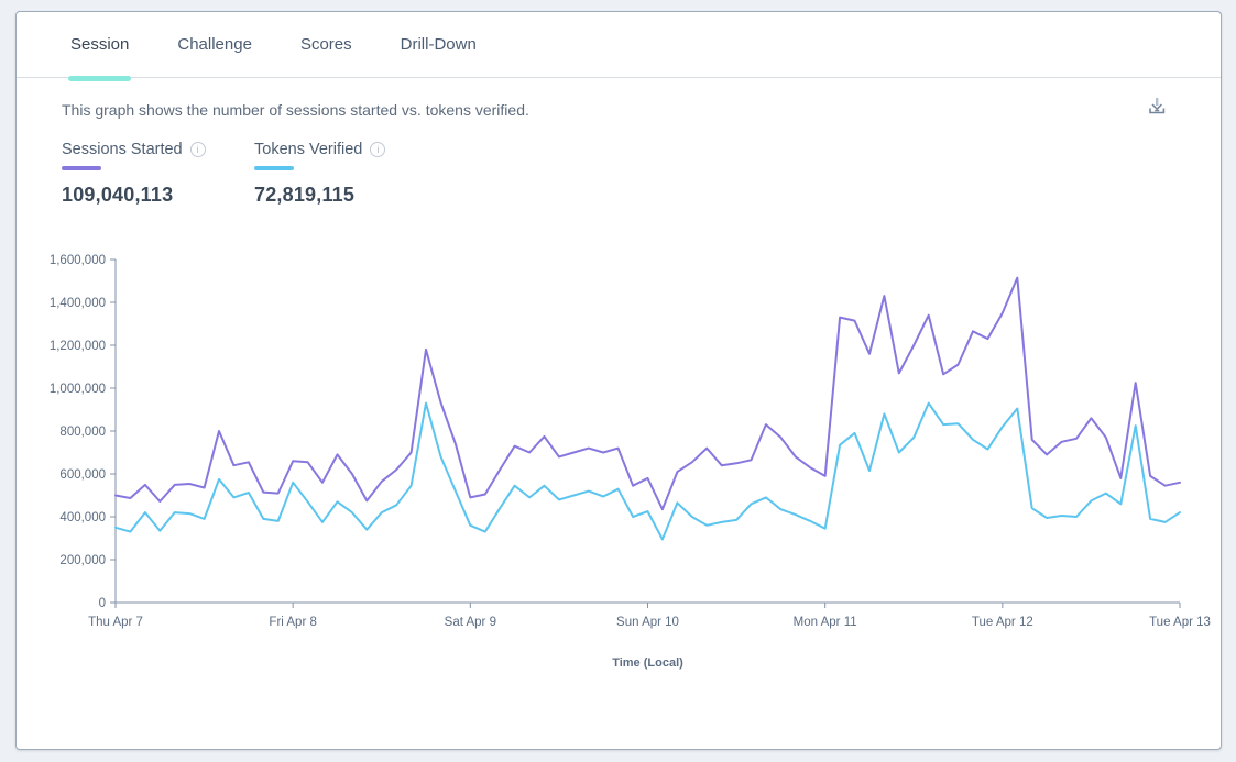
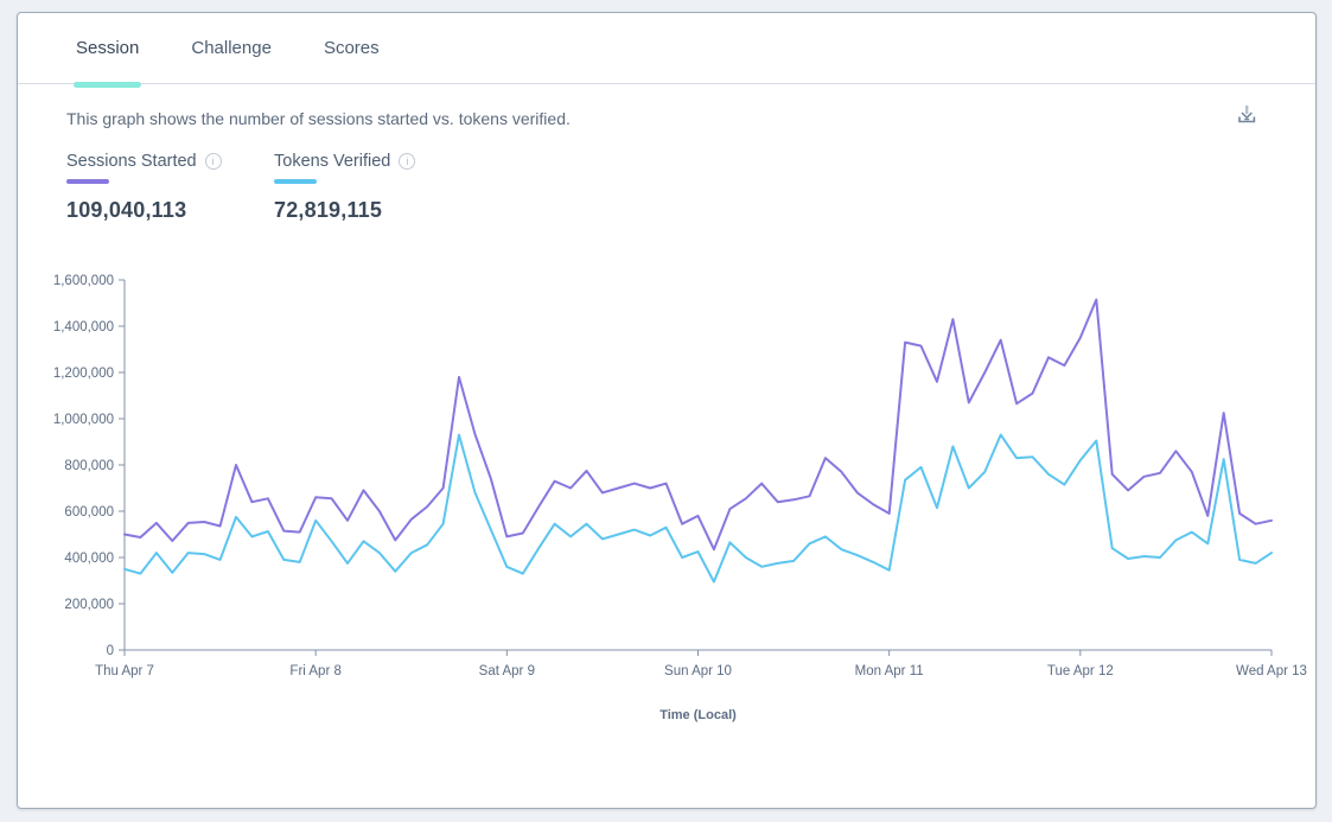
  Session
  Challenge
  Scores
- Drill-Down
  This graph shows the number of sessions started vs. tokens verified.
  Sessions Started
  i
  109,040,113
  Tokens Verified
  i
  72,819,115
  0
  200,000
  400,000
  600,000
  800,000
  1,000,000
  1,200,000
  1,400,000
  1,600,000
  Thu Apr 7
  Fri Apr 8
  Sat Apr 9
  Sun Apr 10
  Mon Apr 11
  Tue Apr 12
- Tue Apr 13
+ Wed Apr 13
  Time (Local)
